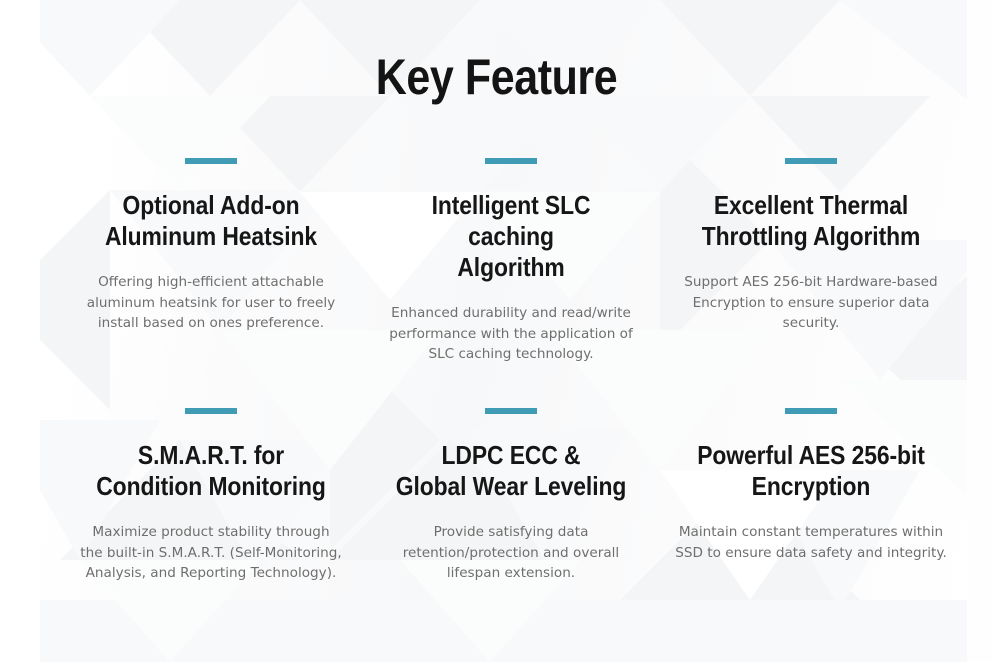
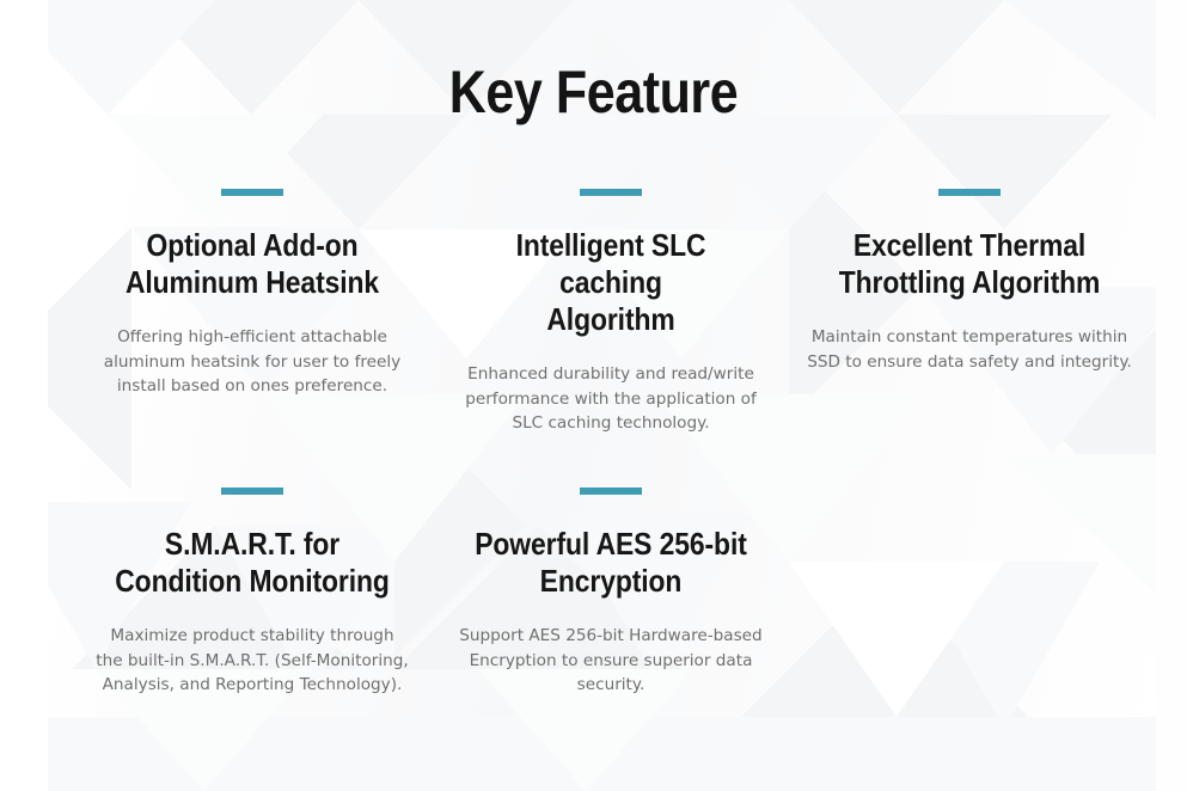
  Key Feature
  Optional Add-on
  Aluminum Heatsink
  Offering high-efficient attachable aluminum heatsink for user to freely install based on ones preference.
  Intelligent SLC caching
  Algorithm
  Enhanced durability and read/write performance with the application of SLC caching technology.
  Excellent Thermal
  Throttling Algorithm
- Support AES 256-bit Hardware-based Encryption to ensure superior data security.
+ Maintain constant temperatures within SSD to ensure data safety and integrity.
  S.M.A.R.T. for
  Condition Monitoring
  Maximize product stability through the built-in S.M.A.R.T. (Self-Monitoring, Analysis, and Reporting Technology).
- LDPC ECC &
- Global Wear Leveling
- Provide satisfying data retention/protection and overall lifespan extension.
  Powerful AES 256-bit
  Encryption
- Maintain constant temperatures within SSD to ensure data safety and integrity.
+ Support AES 256-bit Hardware-based Encryption to ensure superior data security.
